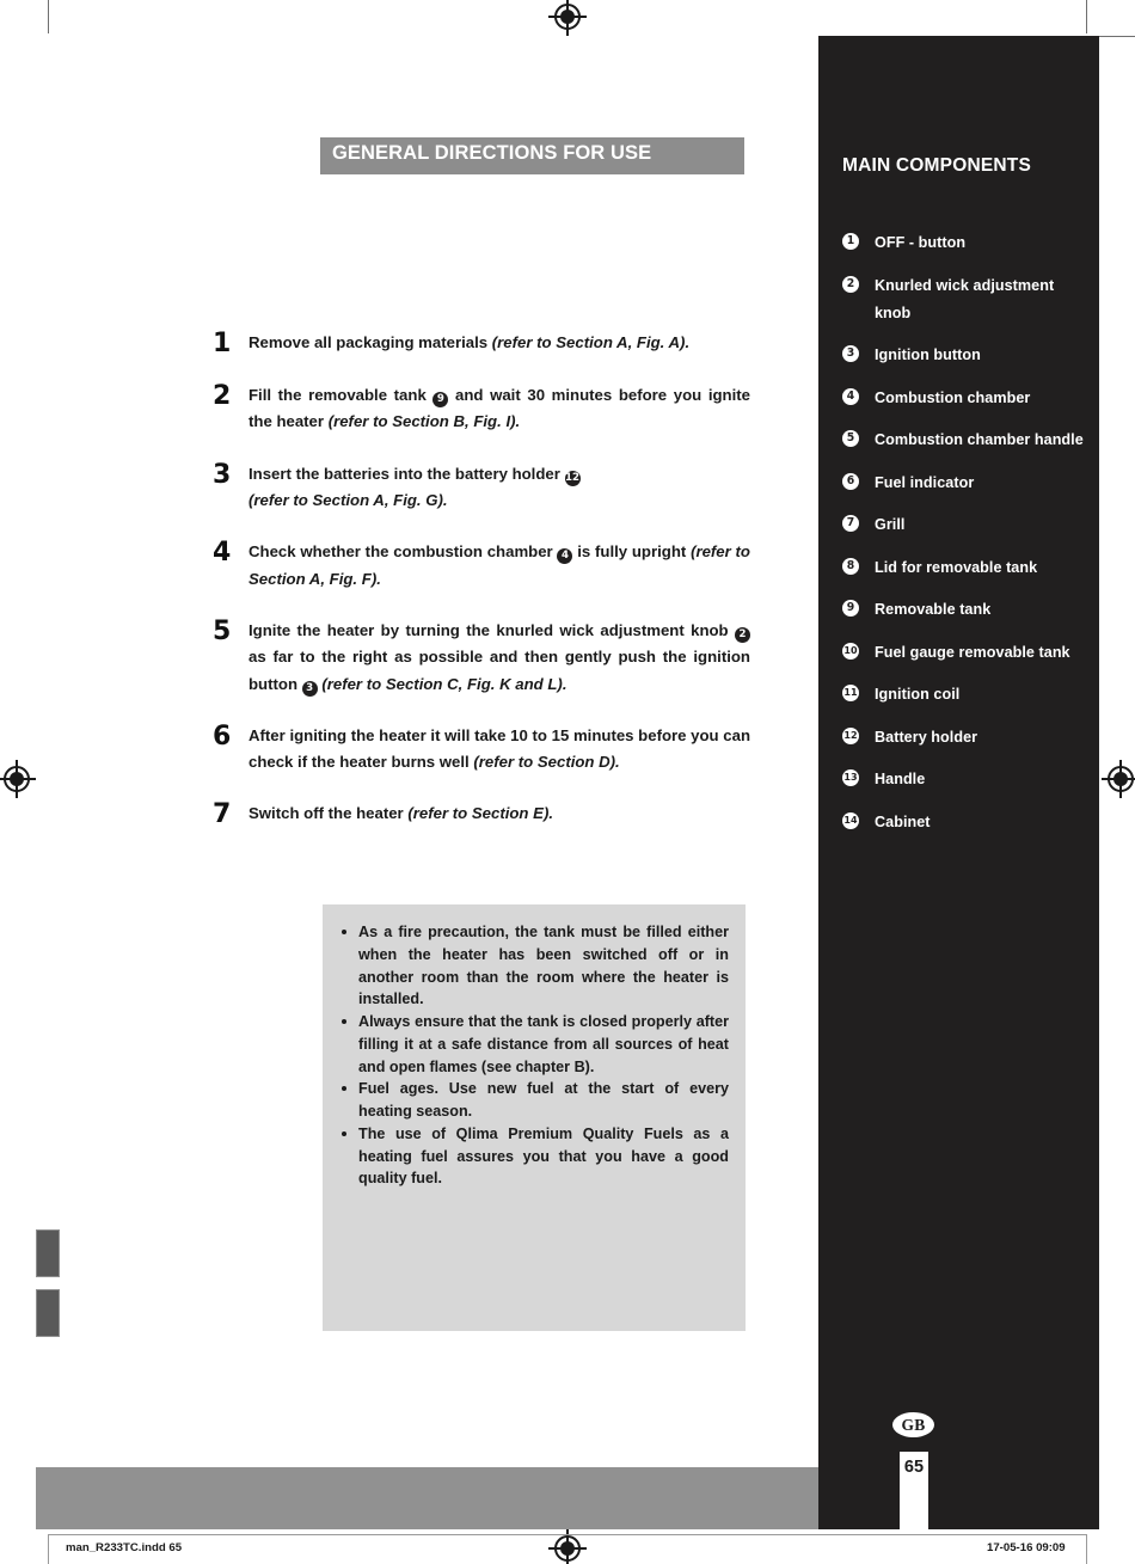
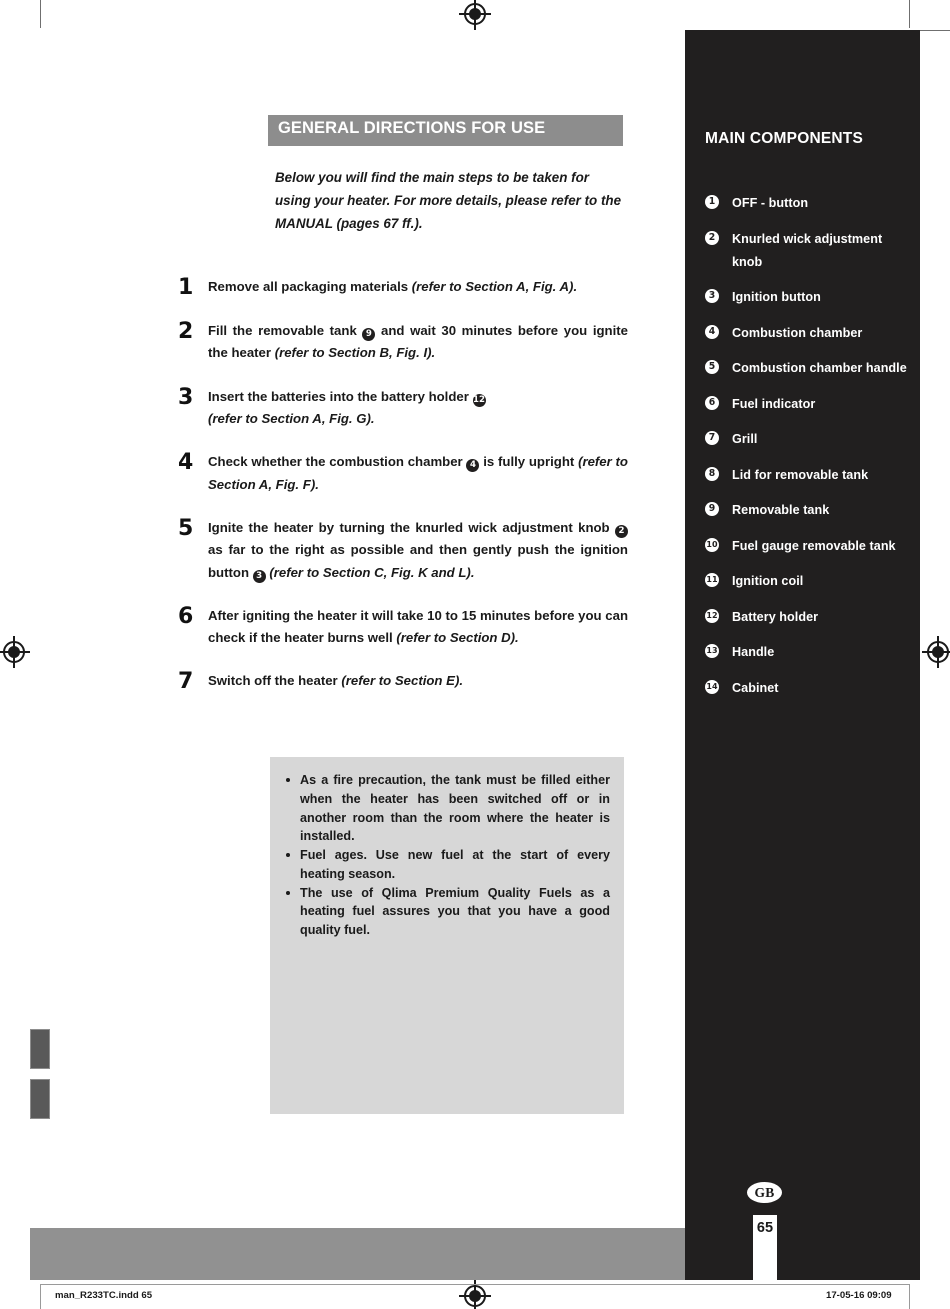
  GENERAL DIRECTIONS FOR USE
+ Below you will find the main steps to be taken for using your heater. For more details, please refer to the MANUAL (pages 67 ff.).
  1
  Remove all packaging materials (refer to Section A, Fig. A).
  2
  Fill the removable tank 9 and wait 30 minutes before you ignite the heater (refer to Section B, Fig. I).
  3
  Insert the batteries into the battery holder 12
  (refer to Section A, Fig. G).
  4
  Check whether the combustion chamber 4 is fully upright (refer to Section A, Fig. F).
  5
  Ignite the heater by turning the knurled wick adjustment knob 2 as far to the right as possible and then gently push the ignition button 3 (refer to Section C, Fig. K and L).
  6
  After igniting the heater it will take 10 to 15 minutes before you can check if the heater burns well (refer to Section D).
  7
  Switch off the heater (refer to Section E).
  As a fire precaution, the tank must be filled either when the heater has been switched off or in another room than the room where the heater is installed.
- Always ensure that the tank is closed properly after filling it at a safe distance from all sources of heat and open flames (see chapter B).
  Fuel ages. Use new fuel at the start of every heating season.
  The use of Qlima Premium Quality Fuels as a heating fuel assures you that you have a good quality fuel.
  MAIN COMPONENTS
  1
  OFF - button
  2
  Knurled wick adjustment knob
  3
  Ignition button
  4
  Combustion chamber
  5
  Combustion chamber handle
  6
  Fuel indicator
  7
  Grill
  8
  Lid for removable tank
  9
  Removable tank
  10
  Fuel gauge removable tank
  11
  Ignition coil
  12
  Battery holder
  13
  Handle
  14
  Cabinet
  GB
  65
  man_R233TC.indd 65
  17-05-16 09:09
